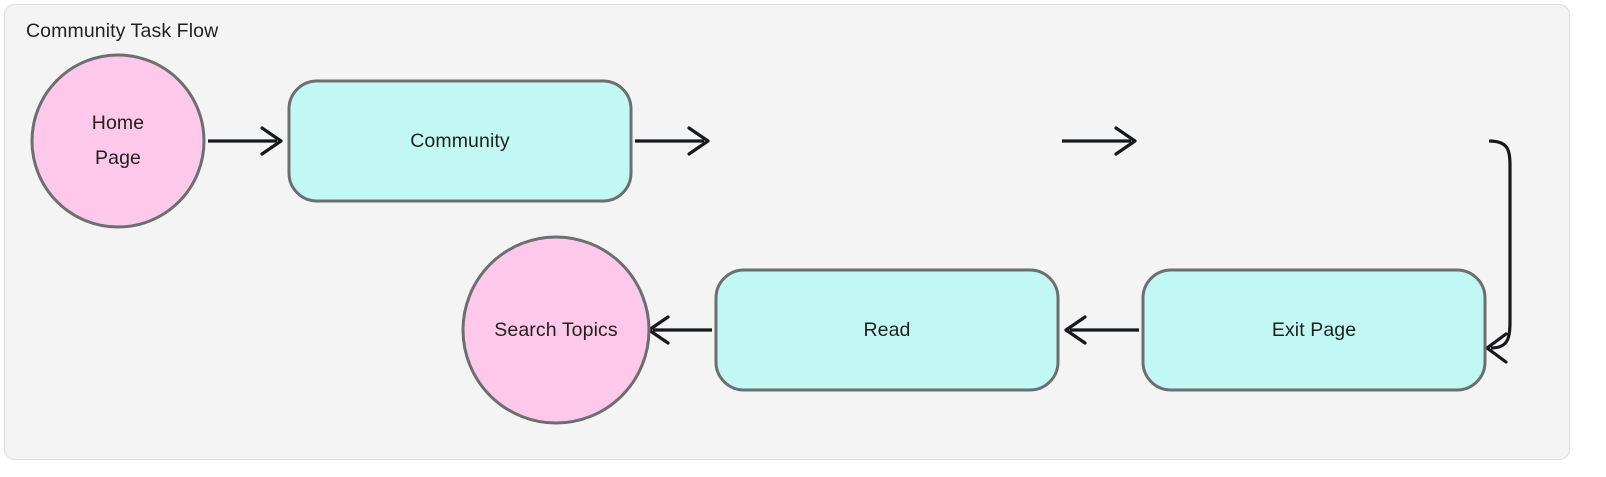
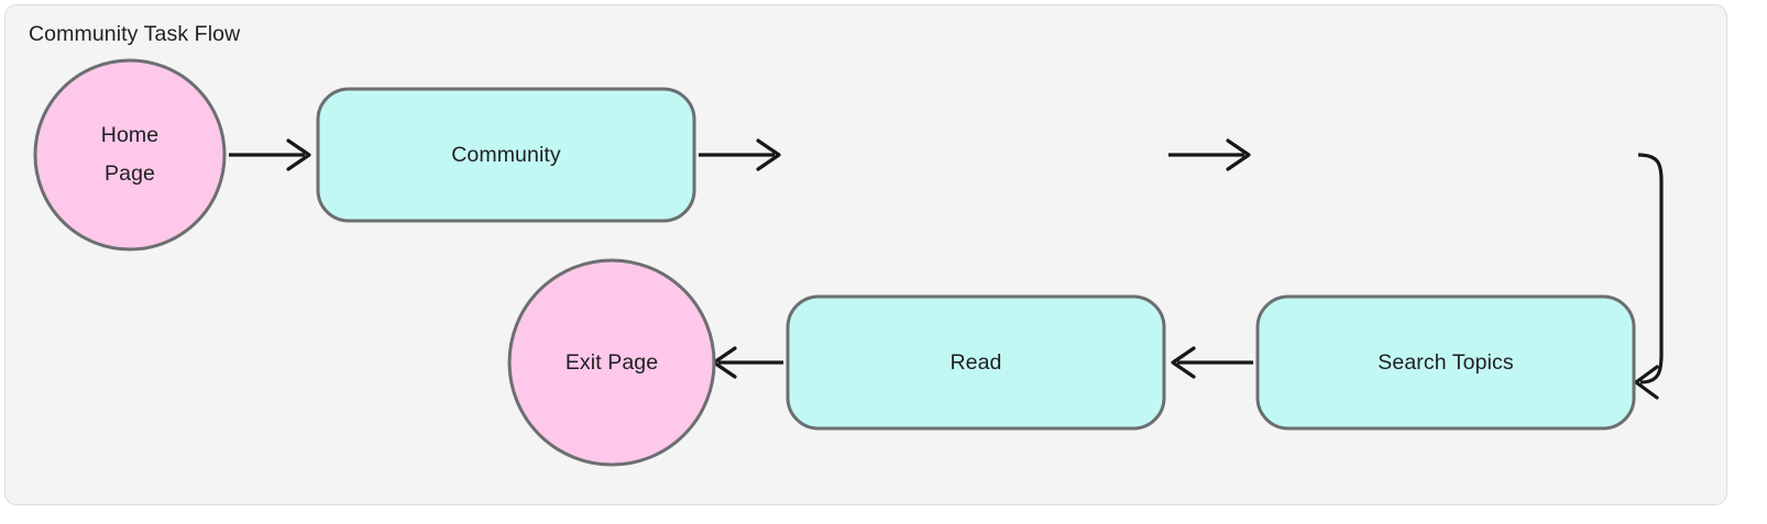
  Community Task Flow
  Home
  Page
  Community
- Exit Page
+ Search Topics
  Read
- Search Topics
+ Exit Page
